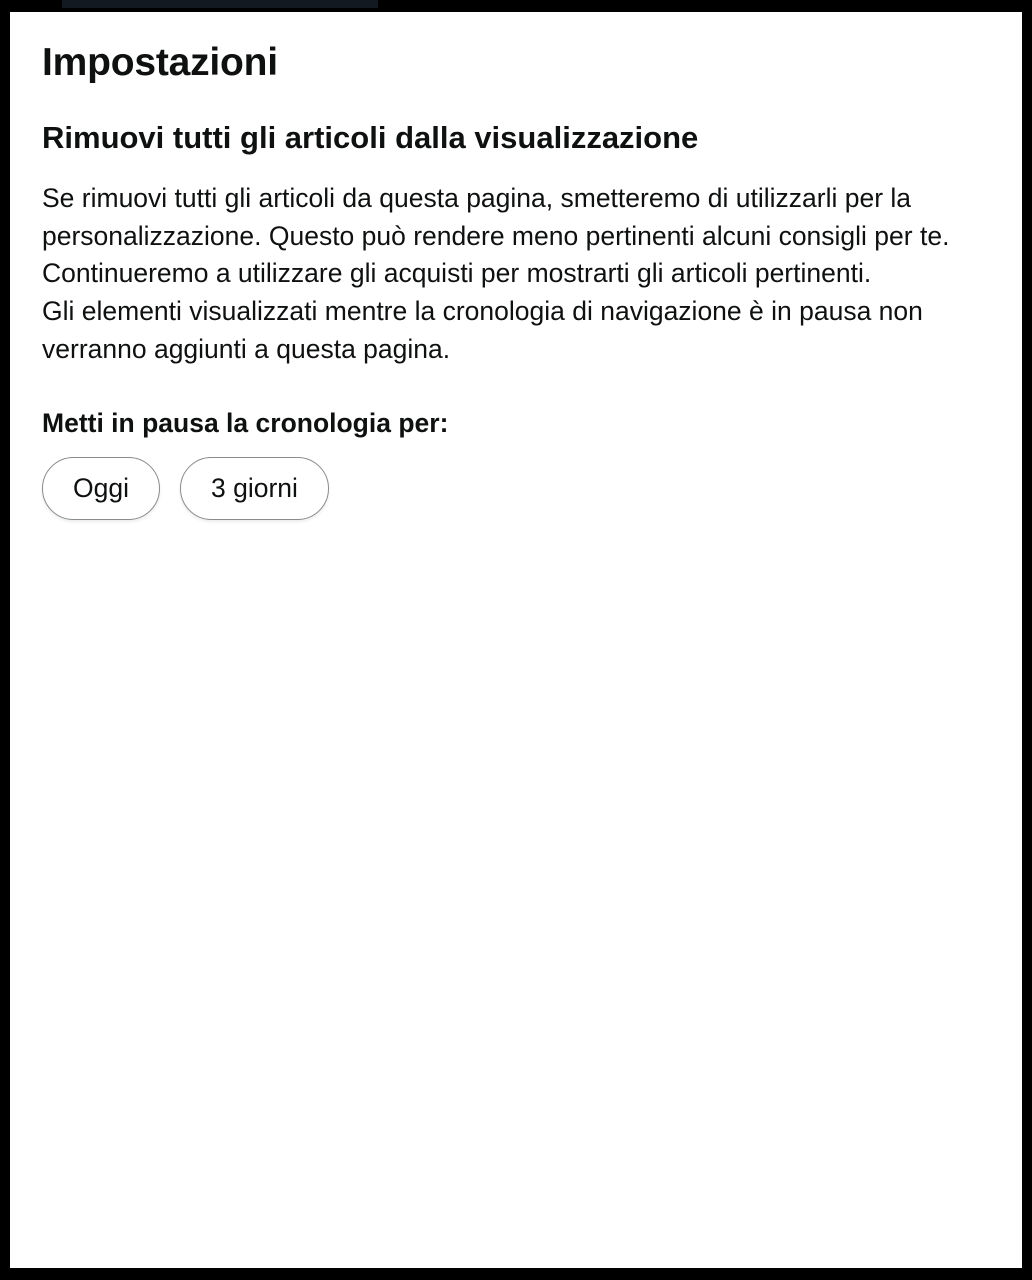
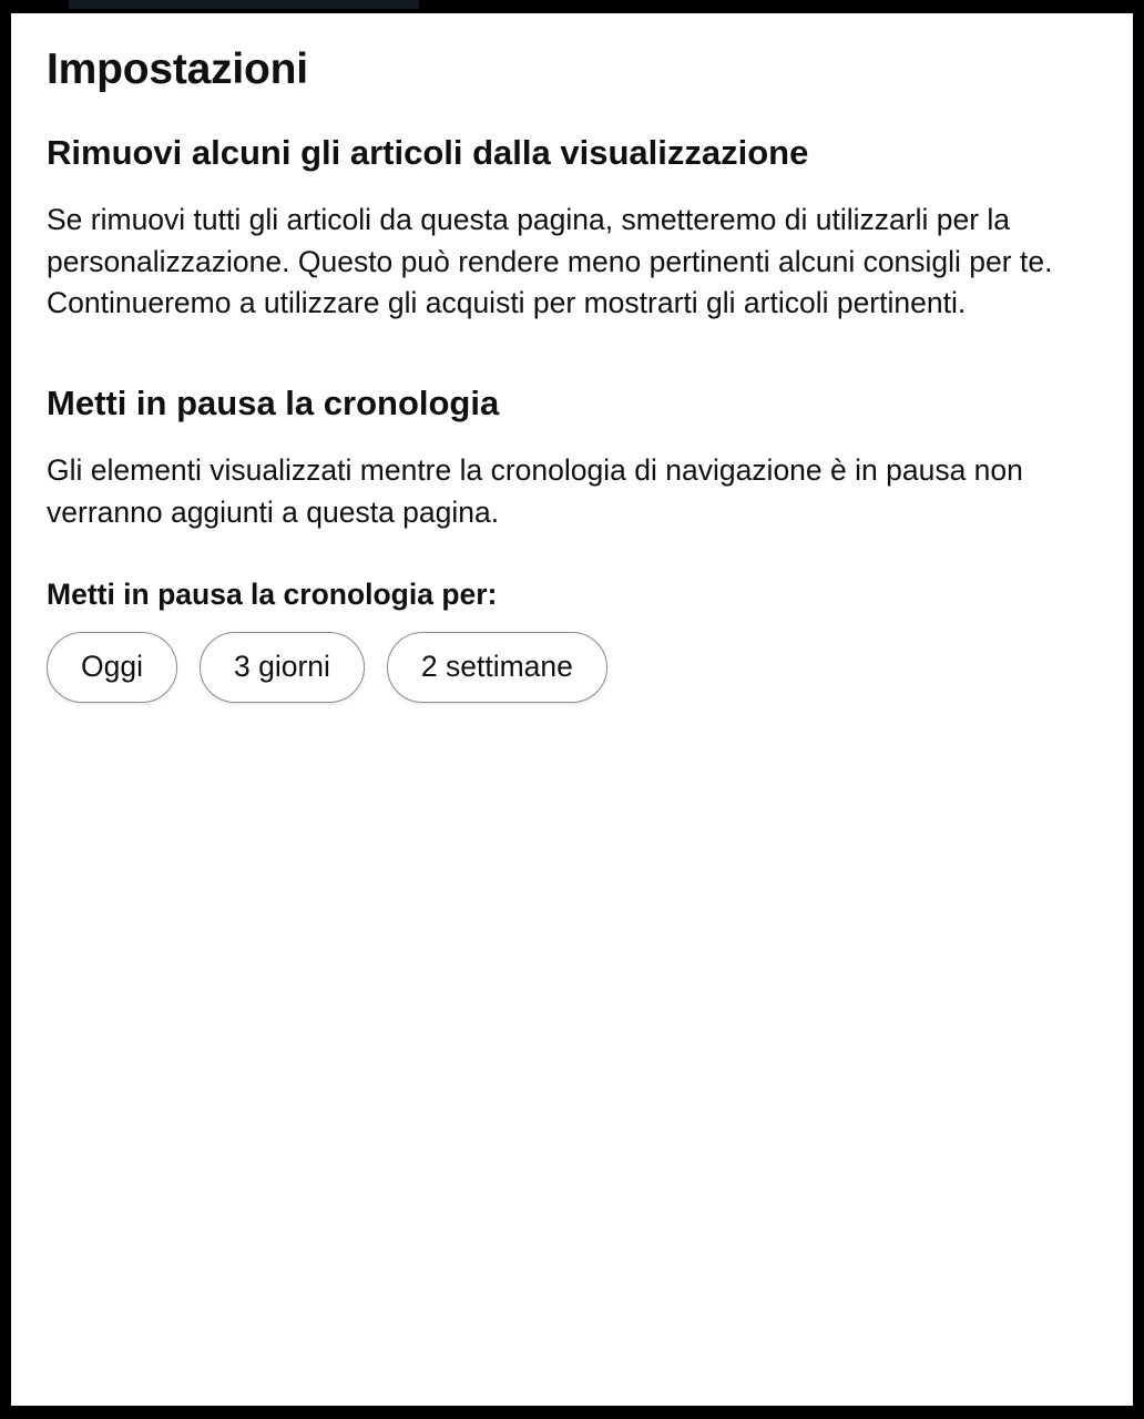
  Impostazioni
- Rimuovi tutti gli articoli dalla visualizzazione
+ Rimuovi alcuni gli articoli dalla visualizzazione
  Se rimuovi tutti gli articoli da questa pagina, smetteremo di utilizzarli per la personalizzazione. Questo può rendere meno pertinenti alcuni consigli per te. Continueremo a utilizzare gli acquisti per mostrarti gli articoli pertinenti.
+ Metti in pausa la cronologia
  Gli elementi visualizzati mentre la cronologia di navigazione è in pausa non verranno aggiunti a questa pagina.
  Metti in pausa la cronologia per:
  Oggi
  3 giorni
+ 2 settimane
